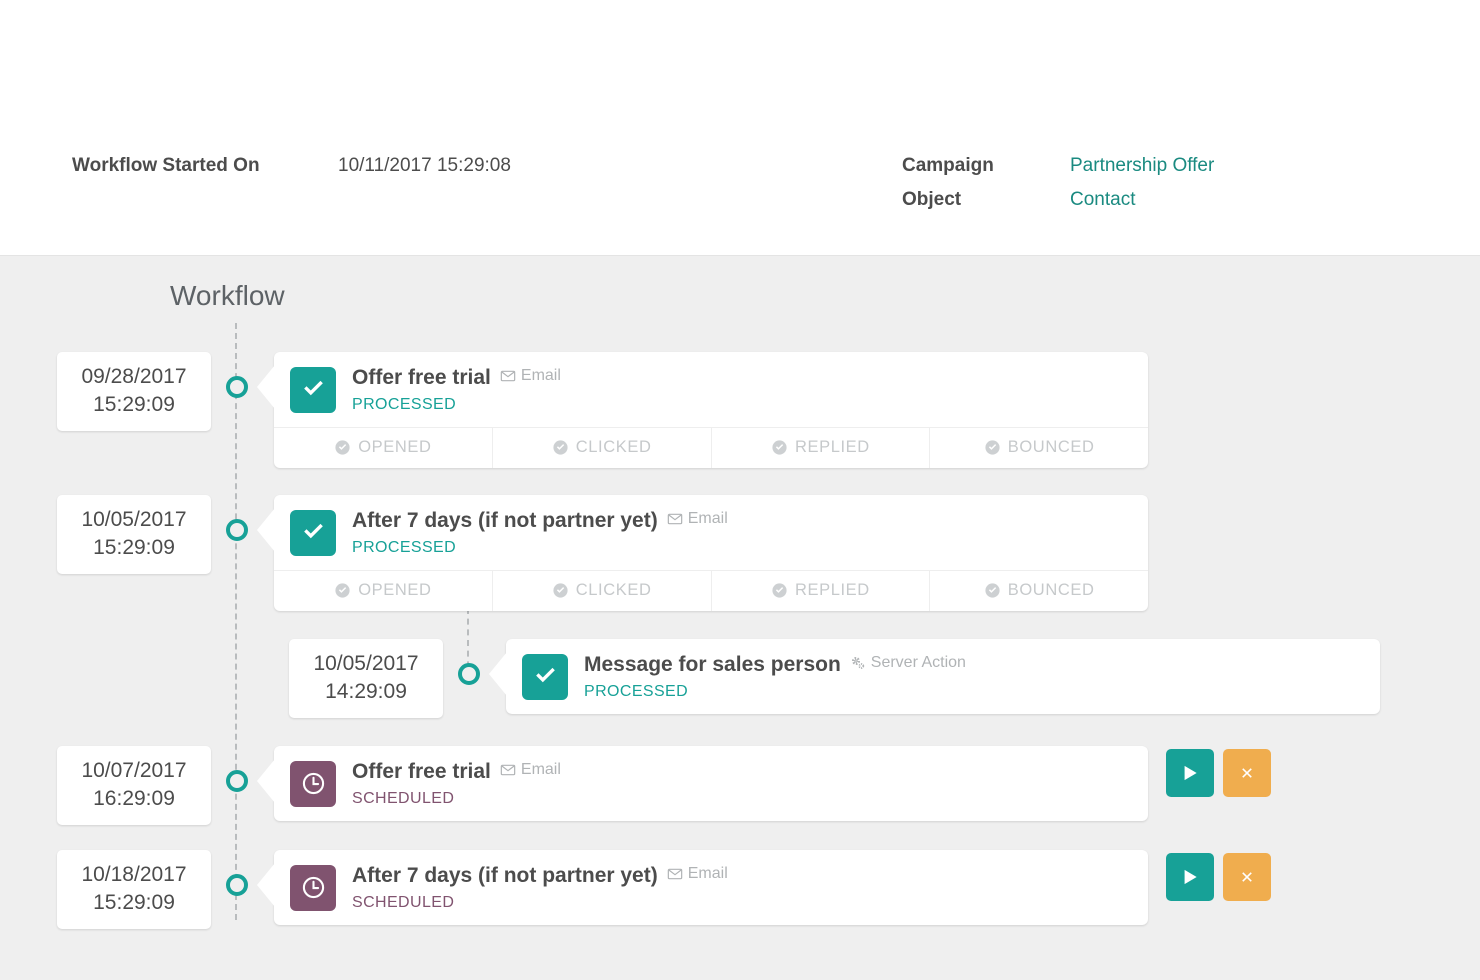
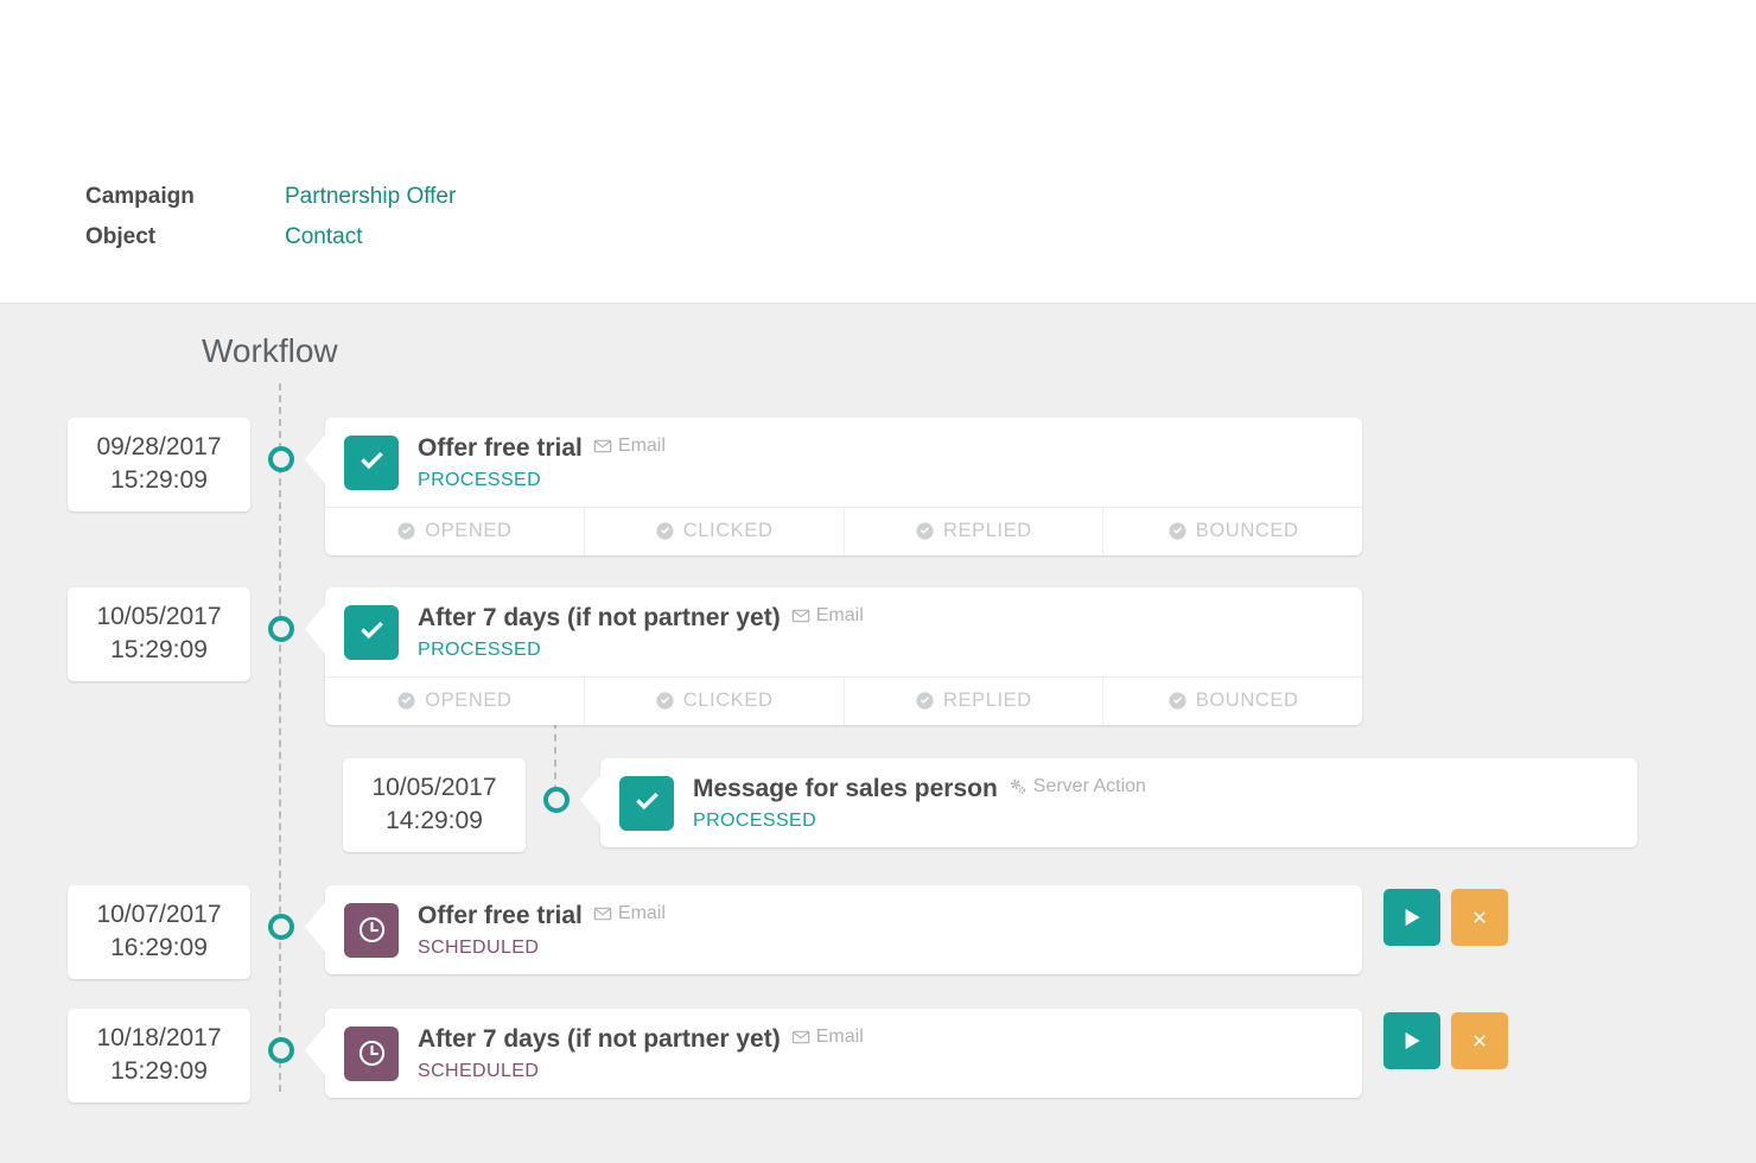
- Workflow Started On
- 10/11/2017 15:29:08
  Campaign
  Partnership Offer
  Object
  Contact
  Workflow
  09/28/2017
  15:29:09
  Offer free trial
  Email
  PROCESSED
  OPENED
  CLICKED
  REPLIED
  BOUNCED
  10/05/2017
  15:29:09
  After 7 days (if not partner yet)
  Email
  PROCESSED
  OPENED
  CLICKED
  REPLIED
  BOUNCED
  10/05/2017
  14:29:09
  Message for sales person
  Server Action
  PROCESSED
  10/07/2017
  16:29:09
  Offer free trial
  Email
  SCHEDULED
  10/18/2017
  15:29:09
  After 7 days (if not partner yet)
  Email
  SCHEDULED
